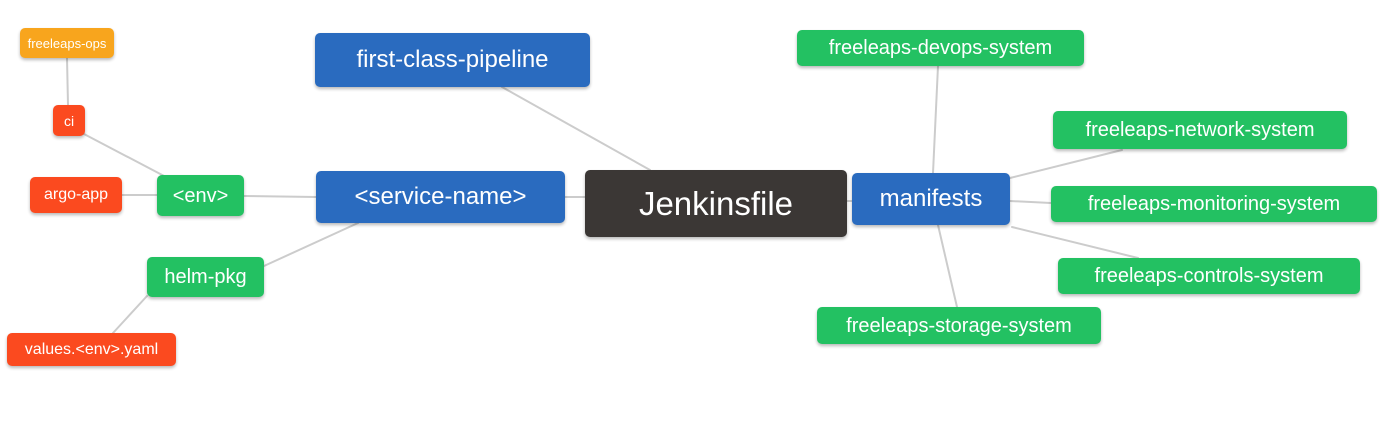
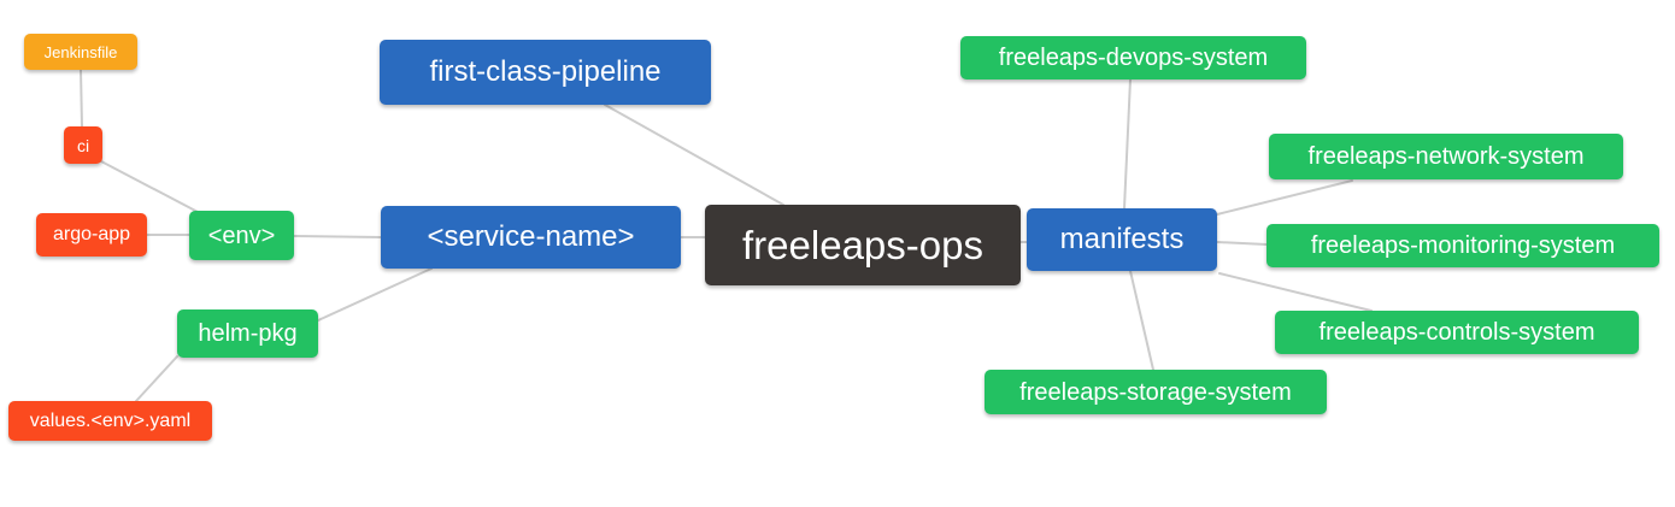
- Jenkinsfile
+ freeleaps-ops
  first-class-pipeline
  <service-name>
  manifests
  <env>
  helm-pkg
  argo-app
  values.<env>.yaml
  ci
- freeleaps-ops
+ Jenkinsfile
  freeleaps-devops-system
  freeleaps-network-system
  freeleaps-monitoring-system
  freeleaps-controls-system
  freeleaps-storage-system
